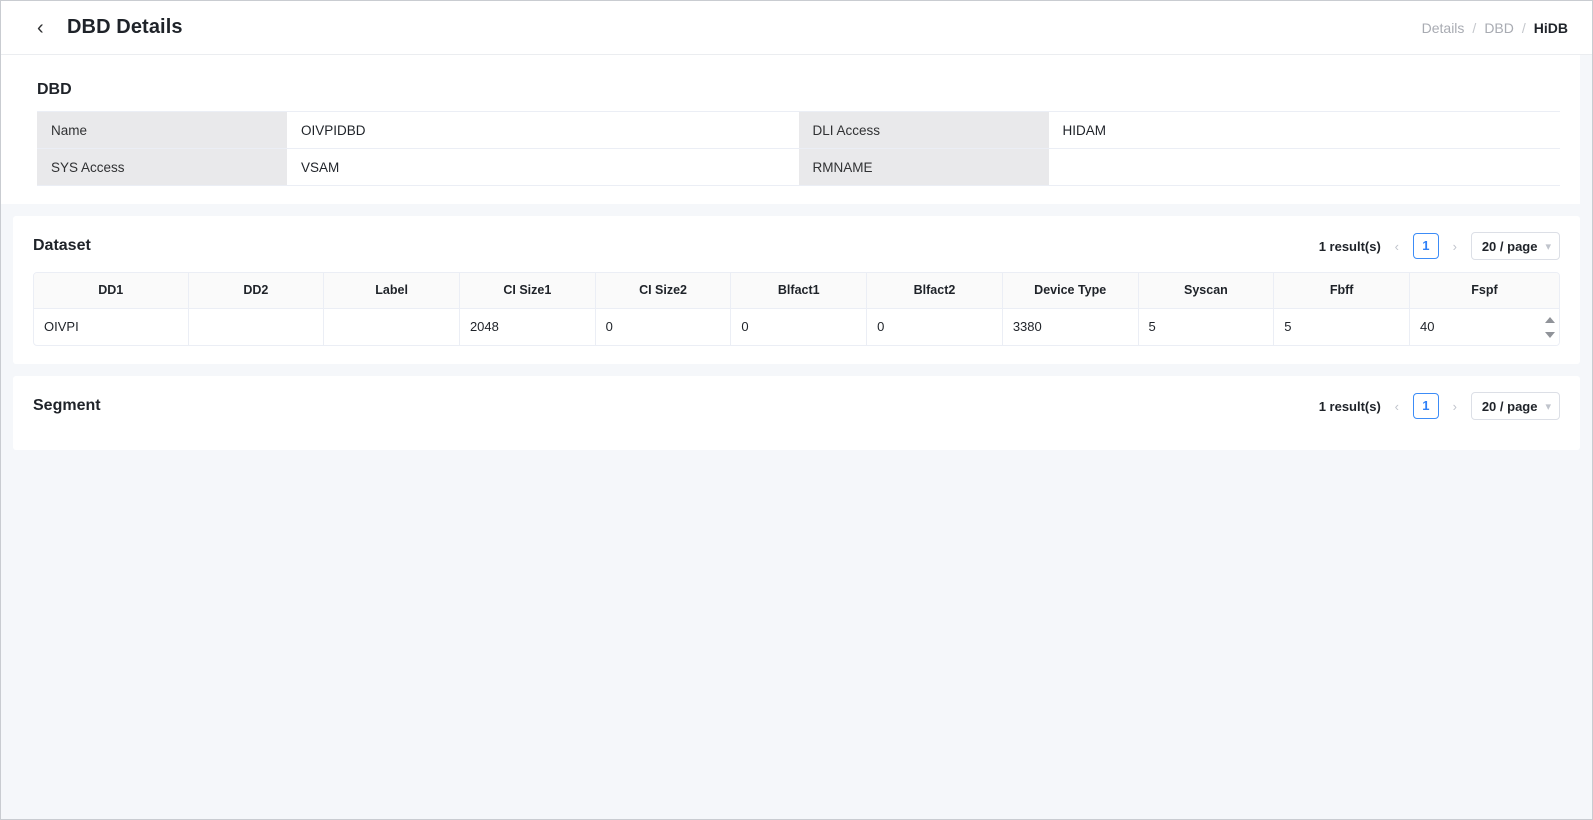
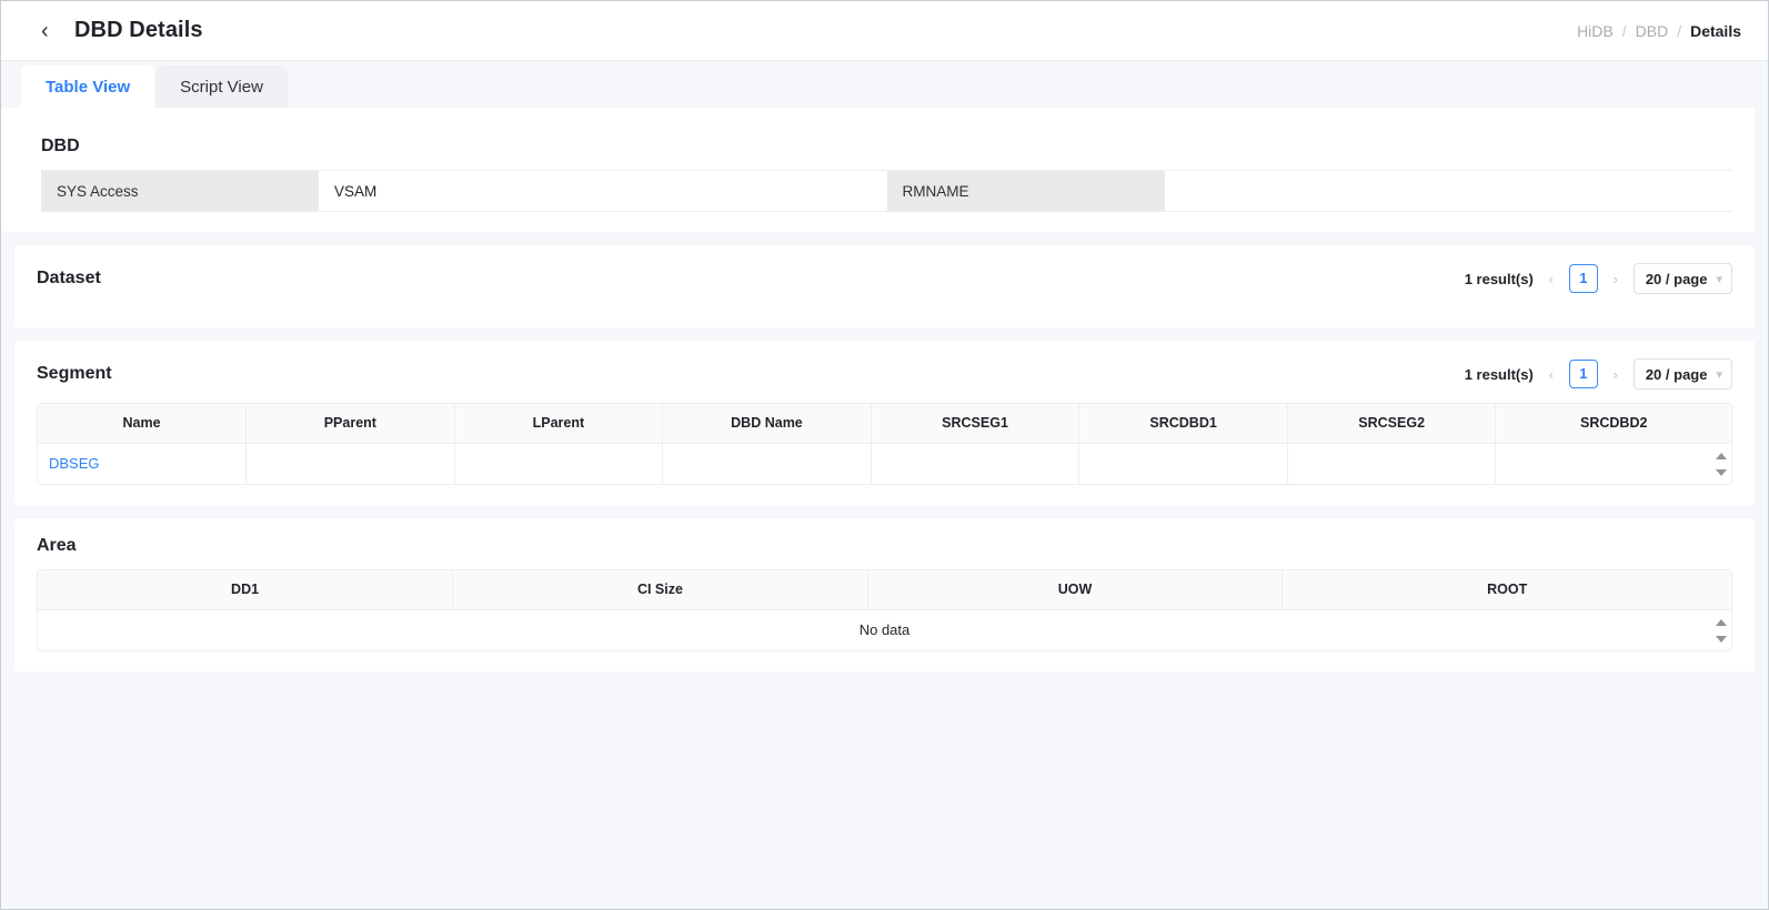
  ‹
  DBD Details
- Details
+ HiDB
  /
  DBD
  /
- HiDB
+ Details
+ Table View
+ Script View
  DBD
- Name	OIVPIDBD	DLI Access	HIDAM
  SYS Access	VSAM	RMNAME
  Dataset
  1 result(s)
  ‹
  1
  ›
  20 / page
  ▾
- DD1	DD2	Label	CI Size1	CI Size2	Blfact1	Blfact2	Device Type	Syscan	Fbff	Fspf
- OIVPI			2048	0	0	0	3380	5	5	40
  Segment
  1 result(s)
  ‹
  1
  ›
  20 / page
  ▾
+ Name	PParent	LParent	DBD Name	SRCSEG1	SRCDBD1	SRCSEG2	SRCDBD2
+ DBSEG
+ Area
+ DD1	CI Size	UOW	ROOT
+ No data
